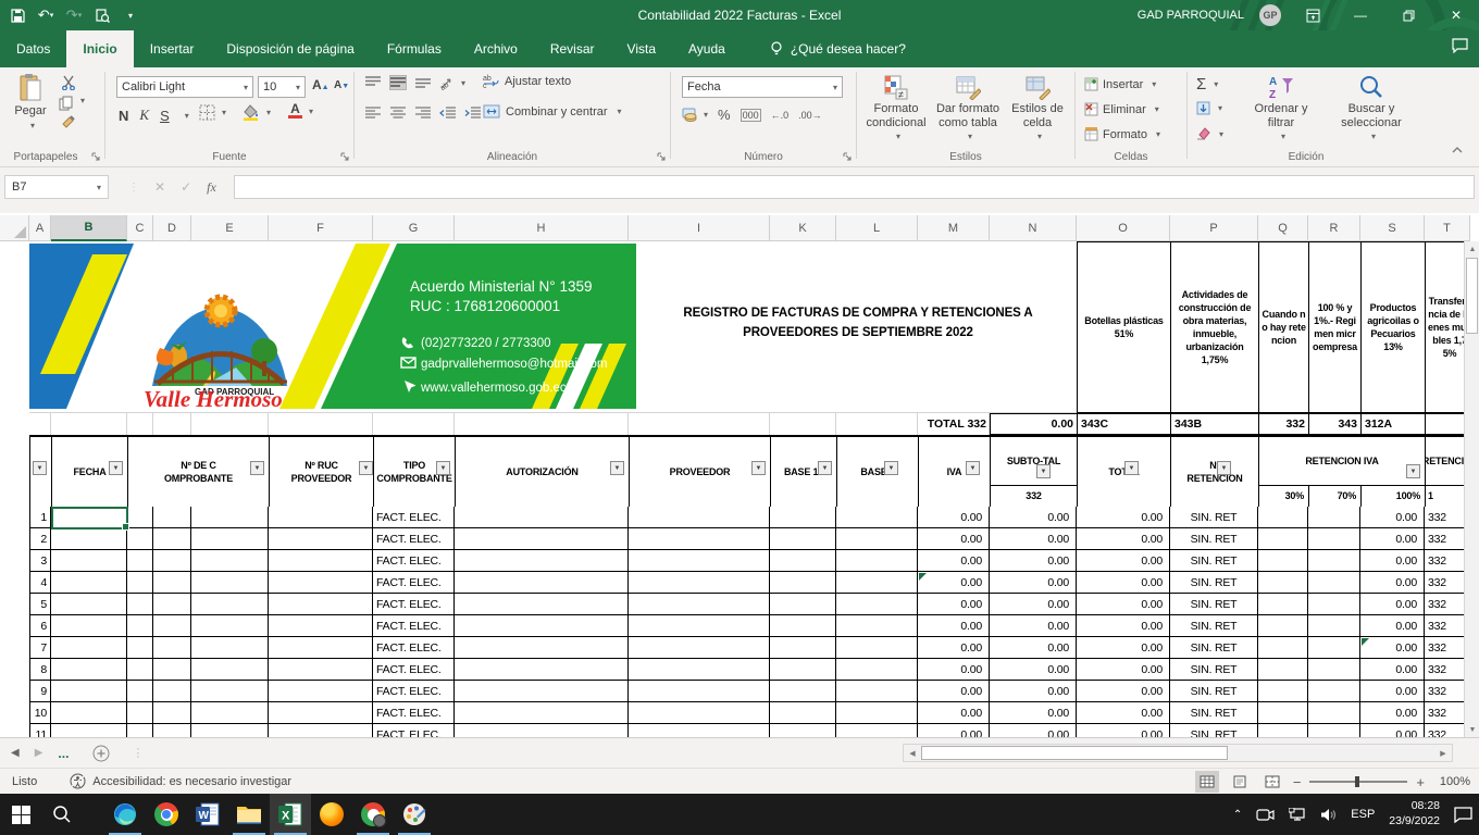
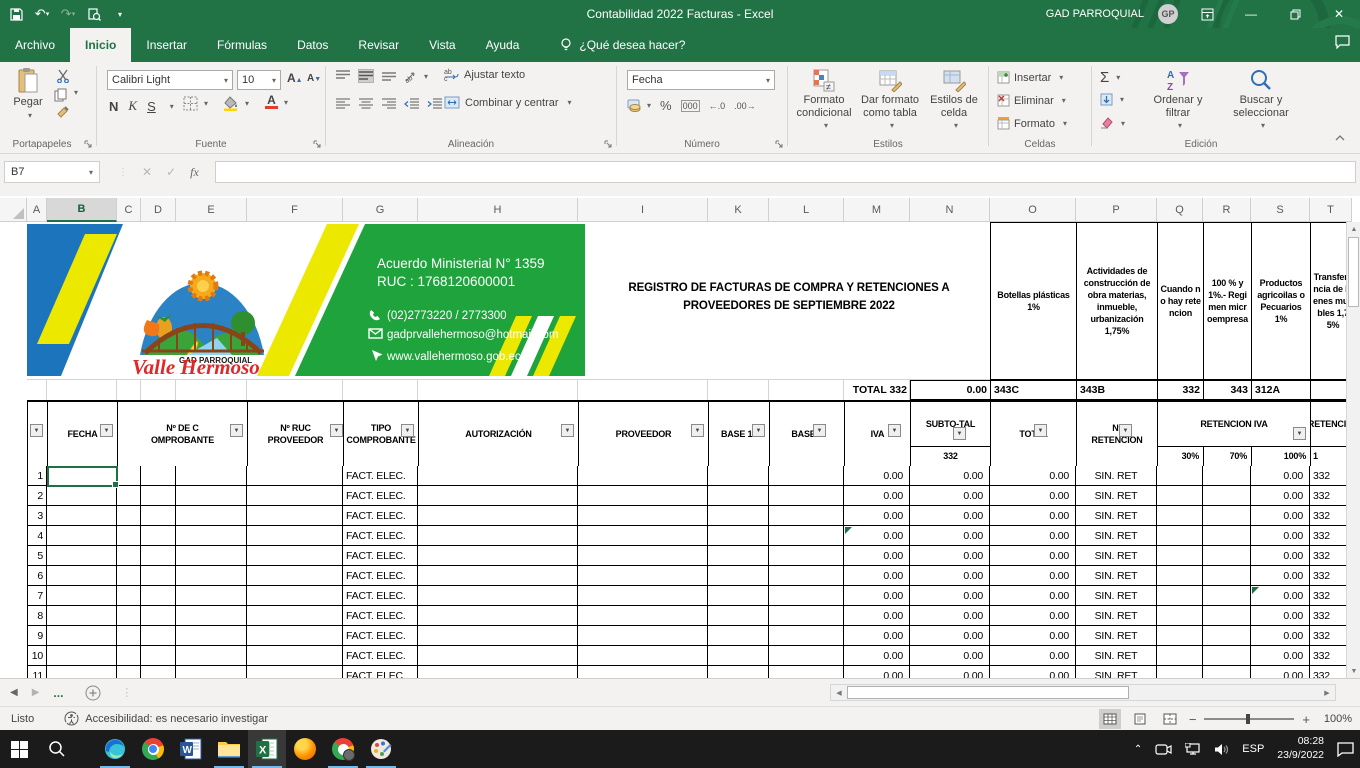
  ↶
  ↷
  ▾
  Contabilidad 2022 Facturas - Excel
  GAD PARROQUIAL
  GP
  —
  ✕
- Datos
+ Archivo
  Inicio
  Insertar
- Disposición de página
  Fórmulas
- Archivo
+ Datos
  Revisar
  Vista
  Ayuda
  ¿Qué desea hacer?
  Pegar
  ▾
  ▾
  Portapapeles
  Calibri Light
  ▾
  10
  ▾
  N
  K
  S
  ▾
  ▾
  ▾
  A
  ▾
  Fuente
  ▾
  Ajustar texto
  Combinar y centrar
  ▾
  Alineación
  Fecha
  ▾
  ▾
  %
  000
  ←.0
  .00→
  Número
  ≠
  Formato condicional
  ▾
  Dar formato como tabla
  ▾
  Estilos de celda
  ▾
  Estilos
  Insertar
  ▾
  Eliminar
  ▾
  Formato
  ▾
  Celdas
  Σ
  ▾
  ▾
  ▾
  A
  Z
  Ordenar y filtrar
  ▾
  Buscar y seleccionar
  ▾
  Edición
  B7
  ▾
  ✕
  ✓
  fx
  A
  B
  C
  D
  E
  F
  G
  H
  I
  K
  L
  M
  N
  O
  P
  Q
  R
  S
  T
- Botellas plásticas 51%
+ Botellas plásticas 1%
  Actividades de construcción de obra materias, inmueble, urbanización 1,75%
  Cuando no hay retencion
  100 % y 1%.- Regimen microempresa
- Productos agricoilas o Pecuarios 13%
+ Productos agricoilas o Pecuarios 1%
  Transfencia deenes mbles 1,5%
  TOTAL 332
  0.00
  343C
  343B
  332
  343
  312A
  FECHA
  Nº DE C
  OMPROBANTE
  Nº RUC
  PROVEEDOR
  TIPO
  COMPROBANTE
  AUTORIZACIÓN
  PROVEEDOR
  BASE 1
  IVA
  SUBTO-TAL
  RETENCION
  RETENCION IVA
  RETENCI
  332
  30%
  70%
  100%
  1
  1
  FACT. ELEC.
  0.00
  0.00
  0.00
  SIN. RET
  0.00
  332
  2
  FACT. ELEC.
  0.00
  0.00
  0.00
  SIN. RET
  0.00
  332
  3
  FACT. ELEC.
  0.00
  0.00
  0.00
  SIN. RET
  0.00
  332
  4
  FACT. ELEC.
  0.00
  0.00
  0.00
  SIN. RET
  0.00
  332
  5
  FACT. ELEC.
  0.00
  0.00
  0.00
  SIN. RET
  0.00
  332
  6
  FACT. ELEC.
  0.00
  0.00
  0.00
  SIN. RET
  0.00
  332
  7
  FACT. ELEC.
  0.00
  0.00
  0.00
  SIN. RET
  0.00
  332
  8
  FACT. ELEC.
  0.00
  0.00
  0.00
  SIN. RET
  0.00
  332
  9
  FACT. ELEC.
  0.00
  0.00
  0.00
  SIN. RET
  0.00
  332
  10
  FACT. ELEC.
  0.00
  0.00
  0.00
  SIN. RET
  0.00
  332
  11
  FACT. ELEC.
  0.00
  0.00
  0.00
  SIN. RET
  0.00
  332
  GAD PARROQUIAL
  Valle Hermoso
  Acuerdo Ministerial N° 1359
  RUC : 1768120600001
  (02)2773220 / 2773300
  gadprvallehermoso@hotmail.com
  www.vallehermoso.gob.ec
  REGISTRO DE FACTURAS DE COMPRA Y RETENCIONES A PROVEEDORES DE SEPTIEMBRE 2022
  ◀
  ▶
  ...
  ⋮
  Listo
  Accesibilidad: es necesario investigar
  −
  +
  100%
  W
  X
  ⌃
  ESP
  08:28
  23/9/2022
